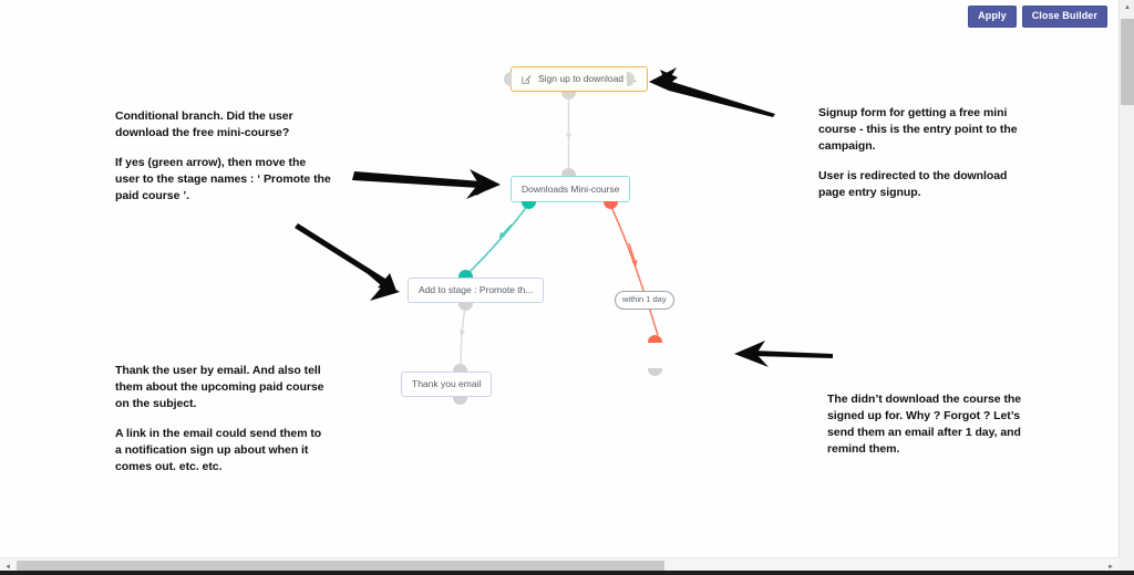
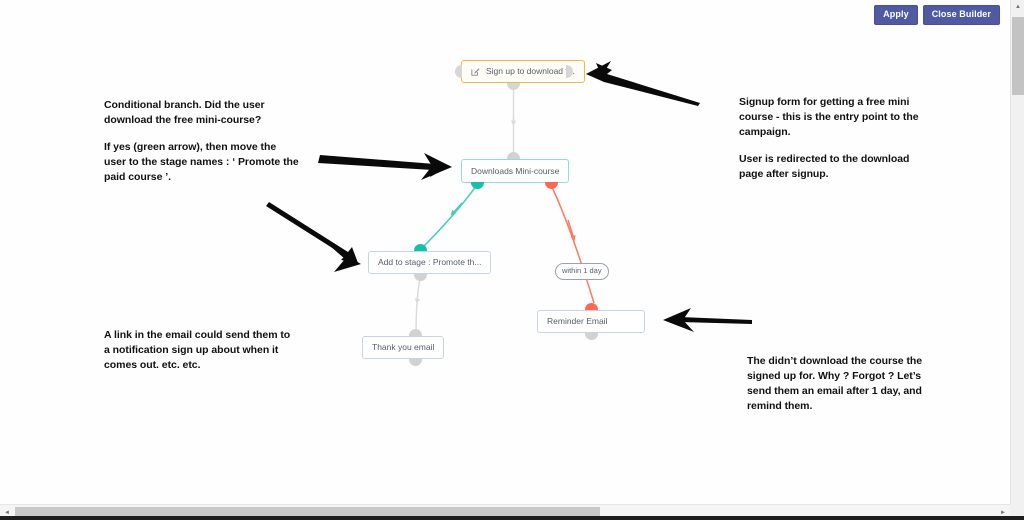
  Sign up to download.
  Downloads Mini-course
  Add to stage : Promote th...
  Thank you email
  within 1 day
+ Reminder Email
  Conditional branch. Did the user download the free mini-course?
  If yes (green arrow), then move the user to the stage names : ‘ Promote the paid course ’.
  Signup form for getting a free mini course - this is the entry point to the campaign.
- User is redirected to the download page entry signup.
+ User is redirected to the download page after signup.
- Thank the user by email. And also tell them about the upcoming paid course on the subject.
  A link in the email could send them to a notification sign up about when it comes out. etc. etc.
  The didn’t download the course the signed up for. Why ? Forgot ? Let’s send them an email after 1 day, and remind them.
  Apply
  Close Builder
